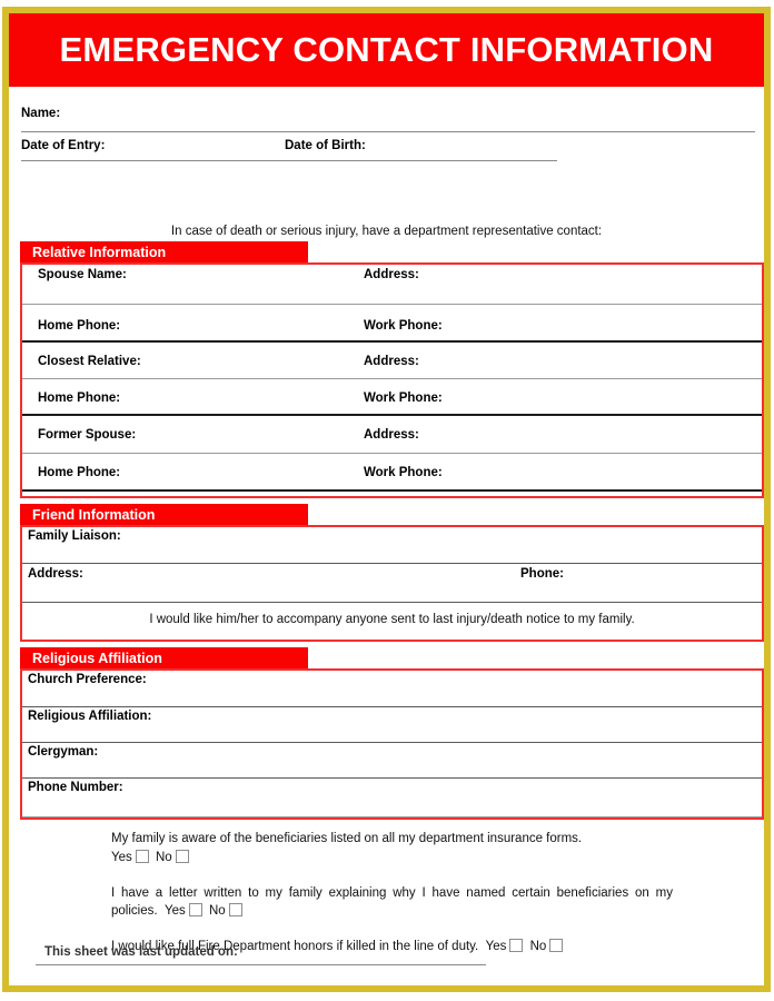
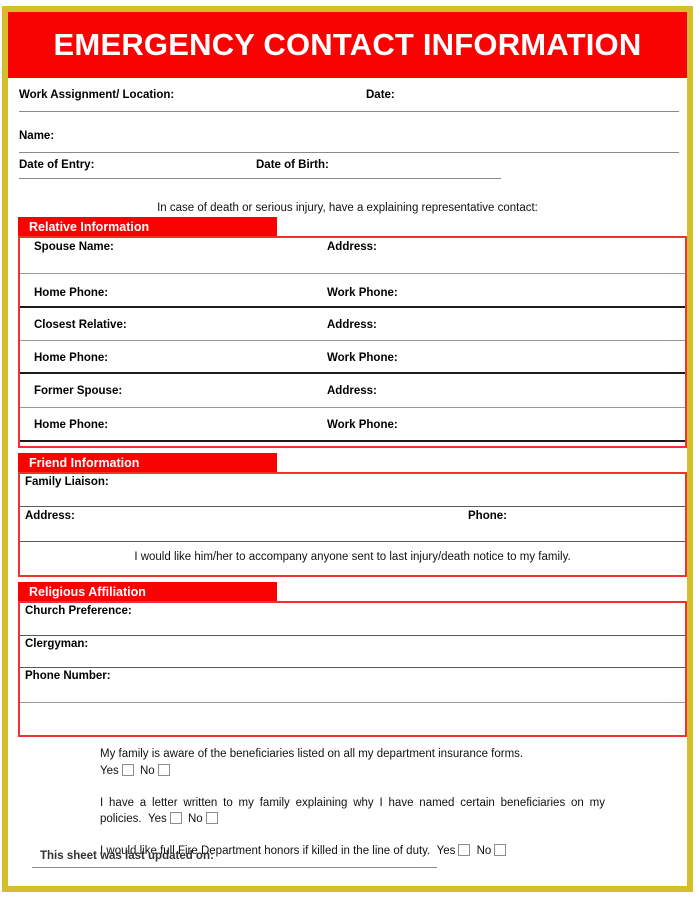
  EMERGENCY CONTACT INFORMATION
+ Work Assignment/ Location:
+ Date:
  Name:
  Date of Entry:
  Date of Birth:
- In case of death or serious injury, have a department representative contact:
+ In case of death or serious injury, have a explaining representative contact:
  Relative Information
  Spouse Name:
  Address:
  Home Phone:
  Work Phone:
  Closest Relative:
  Address:
  Home Phone:
  Work Phone:
  Former Spouse:
  Address:
  Home Phone:
  Work Phone:
  Friend Information
  Family Liaison:
  Address:
  Phone:
  I would like him/her to accompany anyone sent to last injury/death notice to my family.
  Religious Affiliation
  Church Preference:
- Religious Affiliation:
  Clergyman:
  Phone Number:
  My family is aware of the beneficiaries listed on all my department insurance forms.
  Yes No
  I have a letter written to my family explaining why I have named certain beneficiaries on my policies. Yes No
  I would like full Fire Department honors if killed in the line of duty. Yes No
  This sheet was last updated on:
